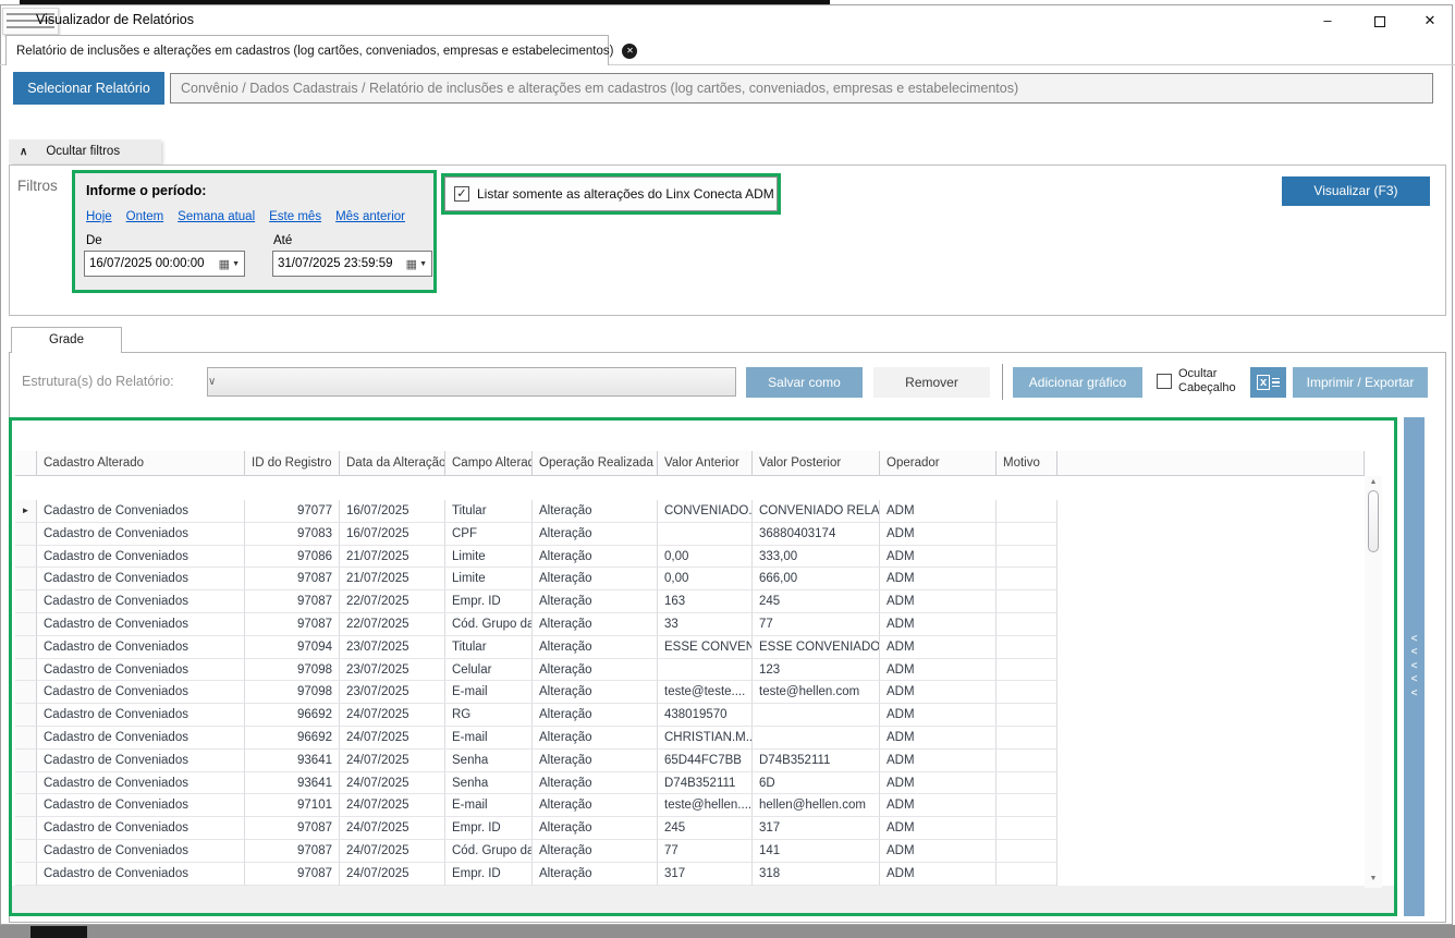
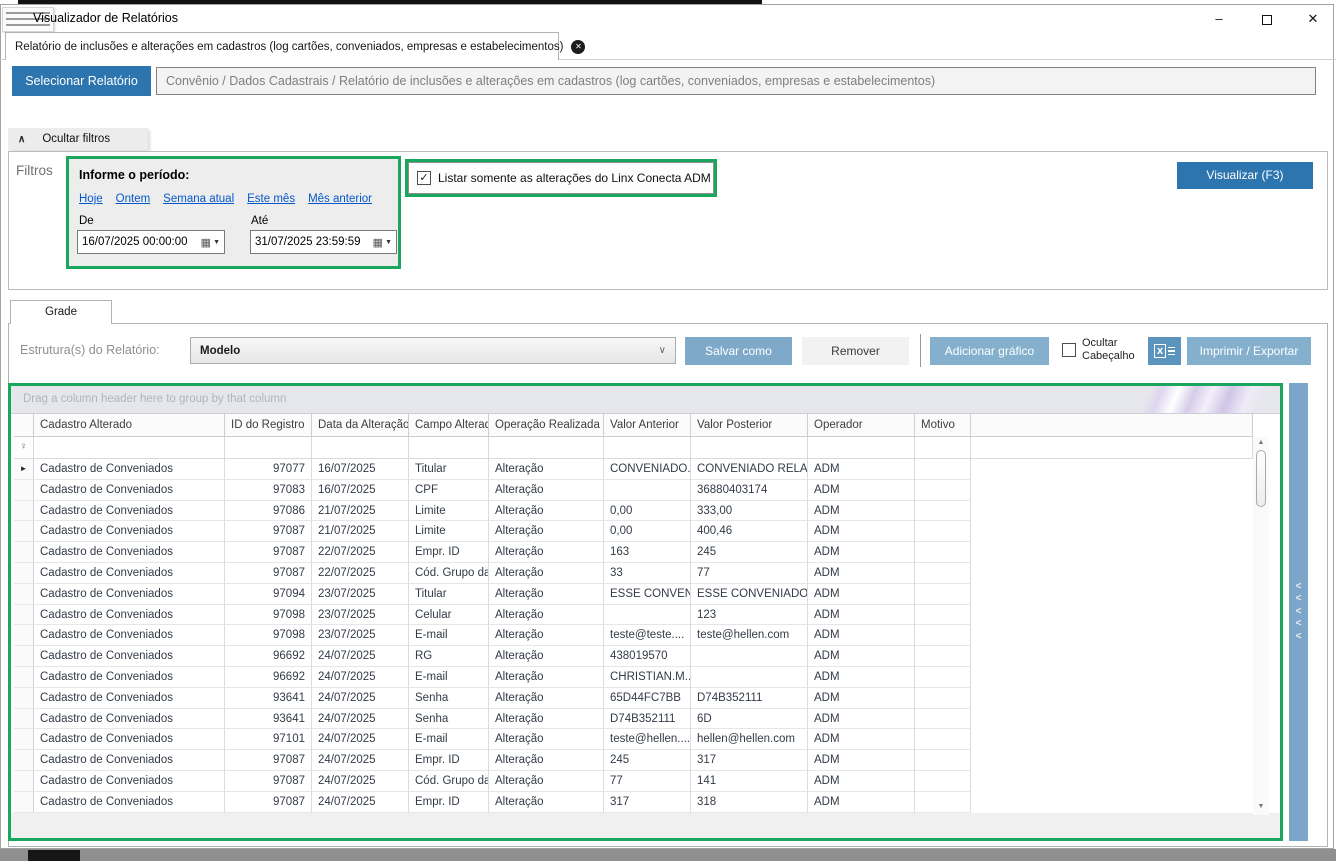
  Visualizador de Relatórios
  –
  ✕
  Relatório de inclusões e alterações em cadastros (log cartões, conveniados, empresas e estabelecimentos)
  ✕
  Selecionar Relatório
  Convênio / Dados Cadastrais / Relatório de inclusões e alterações em cadastros (log cartões, conveniados, empresas e estabelecimentos)
  ∧
  Ocultar filtros
  Filtros
  Informe o período:
  Hoje
  Ontem
  Semana atual
  Este mês
  Mês anterior
  De
  Até
  16/07/2025 00:00:00
  ▦
  31/07/2025 23:59:59
  ▦
  ✓
  Listar somente as alterações do Linx Conecta ADM
  Visualizar (F3)
  Grade
  Estrutura(s) do Relatório:
+ Modelo
  ∨
  Salvar como
  Remover
  Adicionar gráfico
  Ocultar Cabeçalho
  x
  Imprimir / Exportar
+ Drag a column header here to group by that column
  Cadastro Alterado
  ID do Registro
  Data da Alteração
  Campo Alterad
  Operação Realizada
  Valor Anterior
  Valor Posterior
  Operador
  Motivo
+ ♀
  ►
  Cadastro de Conveniados
  97077
  16/07/2025
  Titular
  Alteração
  CONVENIADO.
  CONVENIADO RELA
  ADM
  Cadastro de Conveniados
  97083
  16/07/2025
  CPF
  Alteração
  36880403174
  ADM
  Cadastro de Conveniados
  97086
  21/07/2025
  Limite
  Alteração
  0,00
  333,00
  ADM
  Cadastro de Conveniados
  97087
  21/07/2025
  Limite
  Alteração
  0,00
- 666,00
+ 400,46
  ADM
  Cadastro de Conveniados
  97087
  22/07/2025
  Empr. ID
  Alteração
  163
  245
  ADM
  Cadastro de Conveniados
  97087
  22/07/2025
  Cód. Grupo da
  Alteração
  33
  77
  ADM
  Cadastro de Conveniados
  97094
  23/07/2025
  Titular
  Alteração
  ESSE CONVEN
  ESSE CONVENIADO
  ADM
  Cadastro de Conveniados
  97098
  23/07/2025
  Celular
  Alteração
  123
  ADM
  Cadastro de Conveniados
  97098
  23/07/2025
  E-mail
  Alteração
  teste@teste....
  teste@hellen.com
  ADM
  Cadastro de Conveniados
  96692
  24/07/2025
  RG
  Alteração
  438019570
  ADM
  Cadastro de Conveniados
  96692
  24/07/2025
  E-mail
  Alteração
  CHRISTIAN.M..
  ADM
  Cadastro de Conveniados
  93641
  24/07/2025
  Senha
  Alteração
  65D44FC7BB
  D74B352111
  ADM
  Cadastro de Conveniados
  93641
  24/07/2025
  Senha
  Alteração
  D74B352111
  6D
  ADM
  Cadastro de Conveniados
  97101
  24/07/2025
  E-mail
  Alteração
  teste@hellen....
  hellen@hellen.com
  ADM
  Cadastro de Conveniados
  97087
  24/07/2025
  Empr. ID
  Alteração
  245
  317
  ADM
  Cadastro de Conveniados
  97087
  24/07/2025
  Cód. Grupo da
  Alteração
  77
  141
  ADM
  Cadastro de Conveniados
  97087
  24/07/2025
  Empr. ID
  Alteração
  317
  318
  ADM
  <
  <
  <
  <
  <
